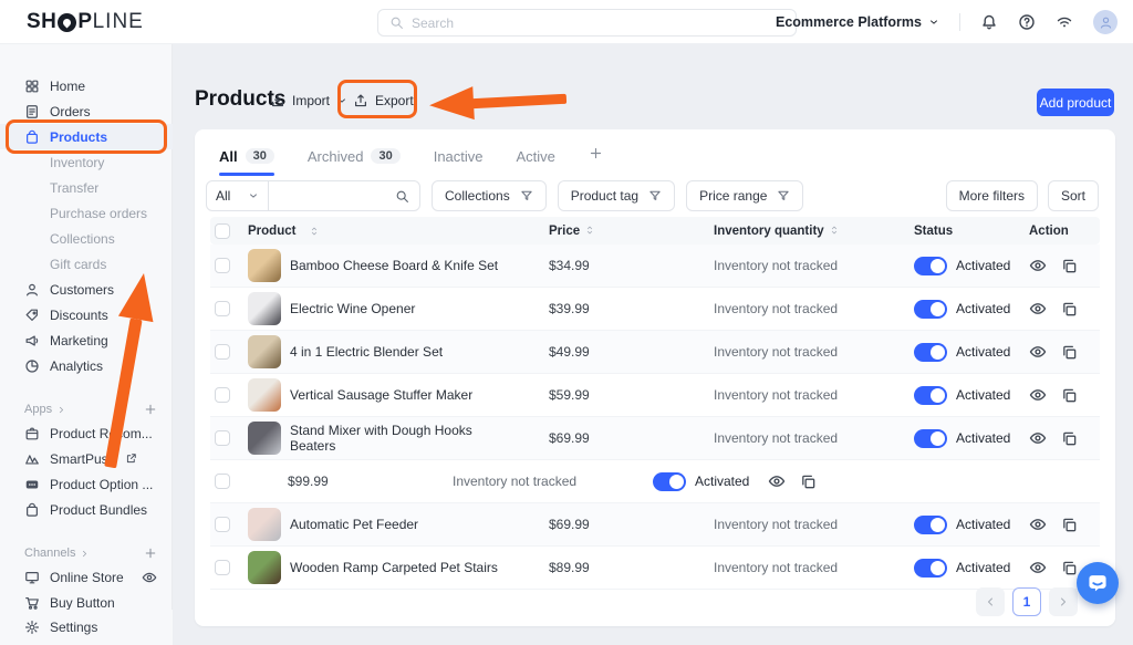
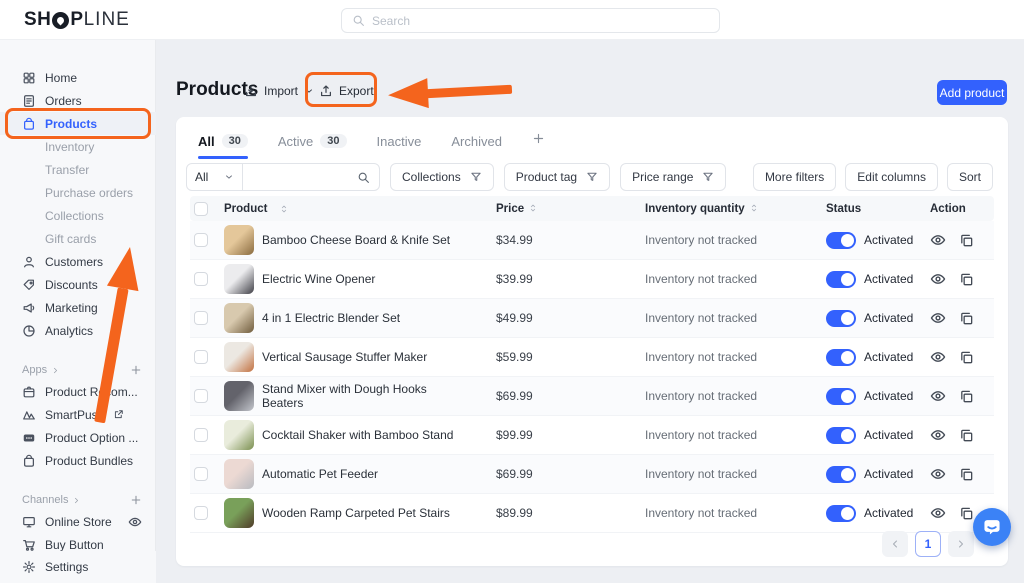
  SH
  P
  LINE
  Search
- Ecommerce Platforms
  Home
  Orders
  Products
  Inventory
  Transfer
  Purchase orders
  Collections
  Gift cards
  Customers
  Discounts
  Marketing
  Analytics
  Apps
  Product Rom...
  SmartPu
  Product Option ...
  Product Bundles
  Channels
  Online Store
  Buy Button
  Settings
  Product
  Import
  Export
  Add product
  All
  30
- Archived
+ Active
  30
  Inactive
- Active
+ Archived
  All
  Collections
  Product tag
  Price range
  More filters
+ Edit columns
  Sort
  Product
  Price
  Inventory quantity
  Status
  Action
  Bamboo Cheese Board & Knife Set
  $34.99
  Inventory not tracked
  Activated
  Electric Wine Opener
  $39.99
  Inventory not tracked
  Activated
  4 in 1 Electric Blender Set
  $49.99
  Inventory not tracked
  Activated
  Vertical Sausage Stuffer Maker
  $59.99
  Inventory not tracked
  Activated
  Stand Mixer with Dough Hooks Beaters
  $69.99
  Inventory not tracked
  Activated
+ Cocktail Shaker with Bamboo Stand
  $99.99
  Inventory not tracked
  Activated
  Automatic Pet Feeder
  $69.99
  Inventory not tracked
  Activated
  Wooden Ramp Carpeted Pet Stairs
  $89.99
  Inventory not tracked
  Activated
  1
